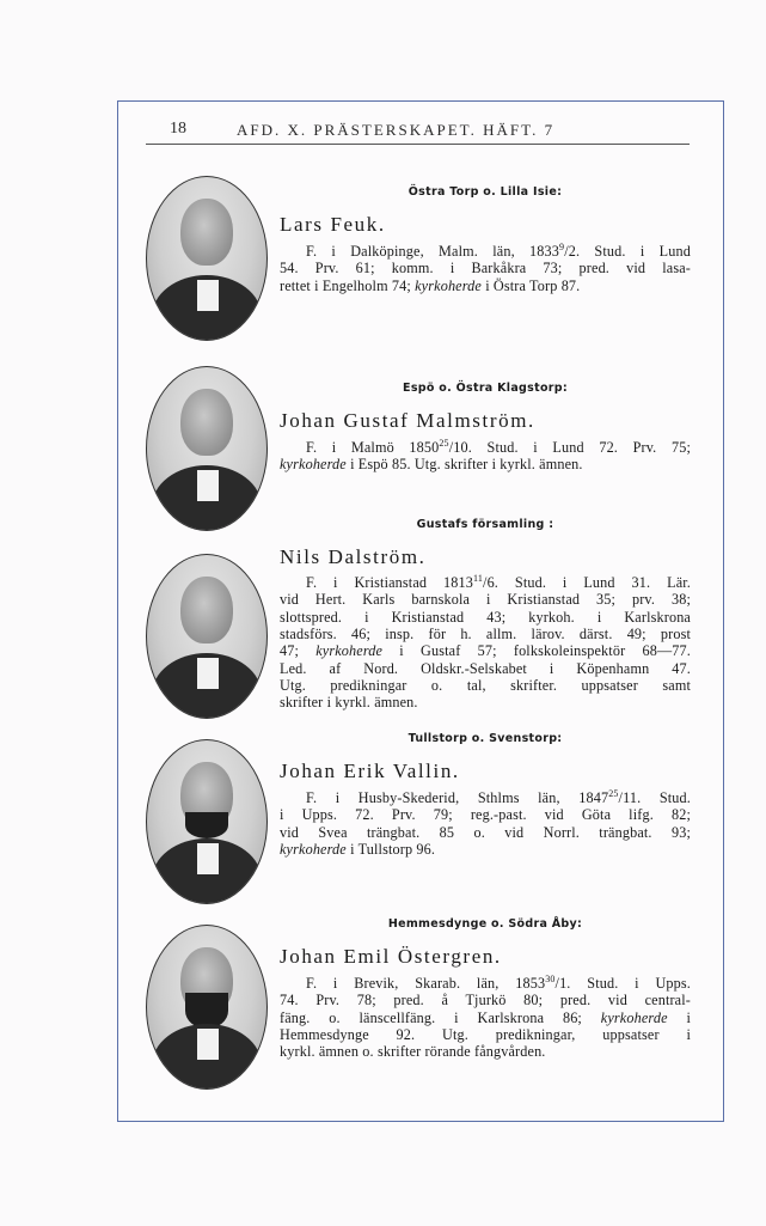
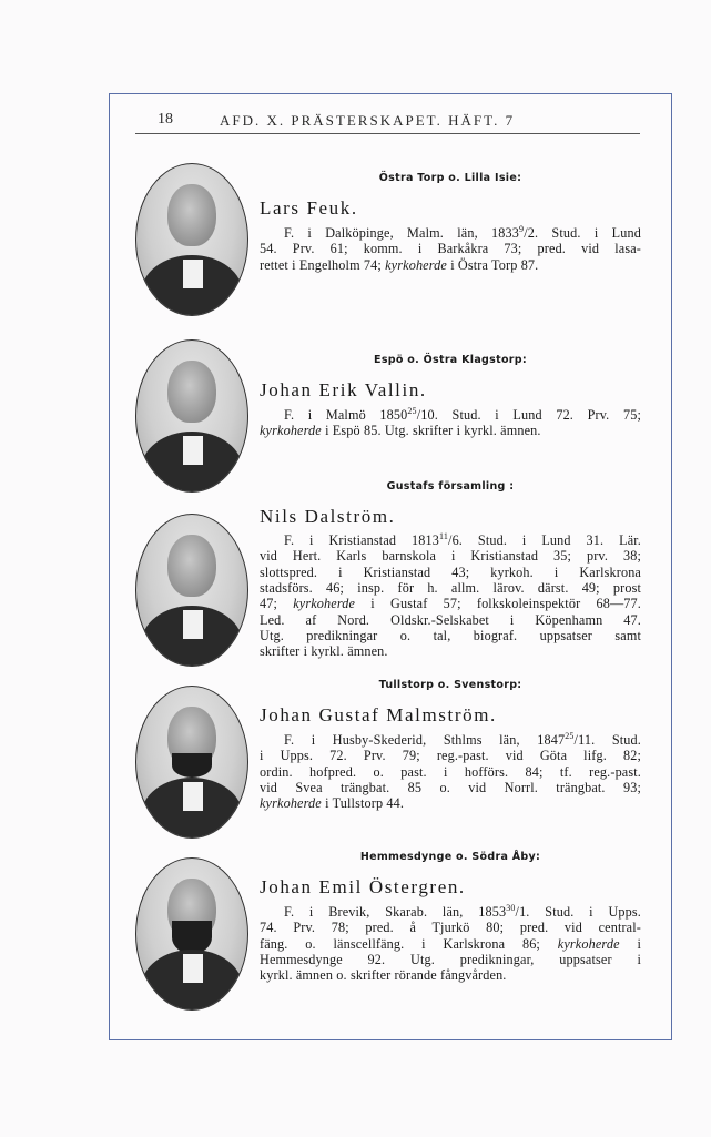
  18
  AFD. X. PRÄSTERSKAPET. HÄFT. 7
  Östra Torp o. Lilla Isie:
  Lars Feuk.
  F. i Dalköpinge, Malm. län, 18339/2. Stud. i Lund
  54. Prv. 61; komm. i Barkåkra 73; pred. vid lasa-
  rettet i Engelholm 74; kyrkoherde i Östra Torp 87.
  Espö o. Östra Klagstorp:
- Johan Gustaf Malmström.
+ Johan Erik Vallin.
  F. i Malmö 185025/10. Stud. i Lund 72. Prv. 75;
  kyrkoherde i Espö 85. Utg. skrifter i kyrkl. ämnen.
  Gustafs församling :
  Nils Dalström.
  F. i Kristianstad 181311/6. Stud. i Lund 31. Lär.
  vid Hert. Karls barnskola i Kristianstad 35; prv. 38;
  slottspred. i Kristianstad 43; kyrkoh. i Karlskrona
  stadsförs. 46; insp. för h. allm. lärov. därst. 49; prost
  47; kyrkoherde i Gustaf 57; folkskoleinspektör 68—77.
  Led. af Nord. Oldskr.-Selskabet i Köpenhamn 47.
- Utg. predikningar o. tal, skrifter. uppsatser samt
+ Utg. predikningar o. tal, biograf. uppsatser samt
  skrifter i kyrkl. ämnen.
  Tullstorp o. Svenstorp:
- Johan Erik Vallin.
+ Johan Gustaf Malmström.
  F. i Husby-Skederid, Sthlms län, 184725/11. Stud.
  i Upps. 72. Prv. 79; reg.-past. vid Göta lifg. 82;
+ ordin. hofpred. o. past. i hofförs. 84; tf. reg.-past.
  vid Svea trängbat. 85 o. vid Norrl. trängbat. 93;
- kyrkoherde i Tullstorp 96.
+ kyrkoherde i Tullstorp 44.
  Hemmesdynge o. Södra Åby:
  Johan Emil Östergren.
  F. i Brevik, Skarab. län, 185330/1. Stud. i Upps.
  74. Prv. 78; pred. å Tjurkö 80; pred. vid central-
  fäng. o. länscellfäng. i Karlskrona 86; kyrkoherde i
  Hemmesdynge 92. Utg. predikningar, uppsatser i
  kyrkl. ämnen o. skrifter rörande fångvården.
